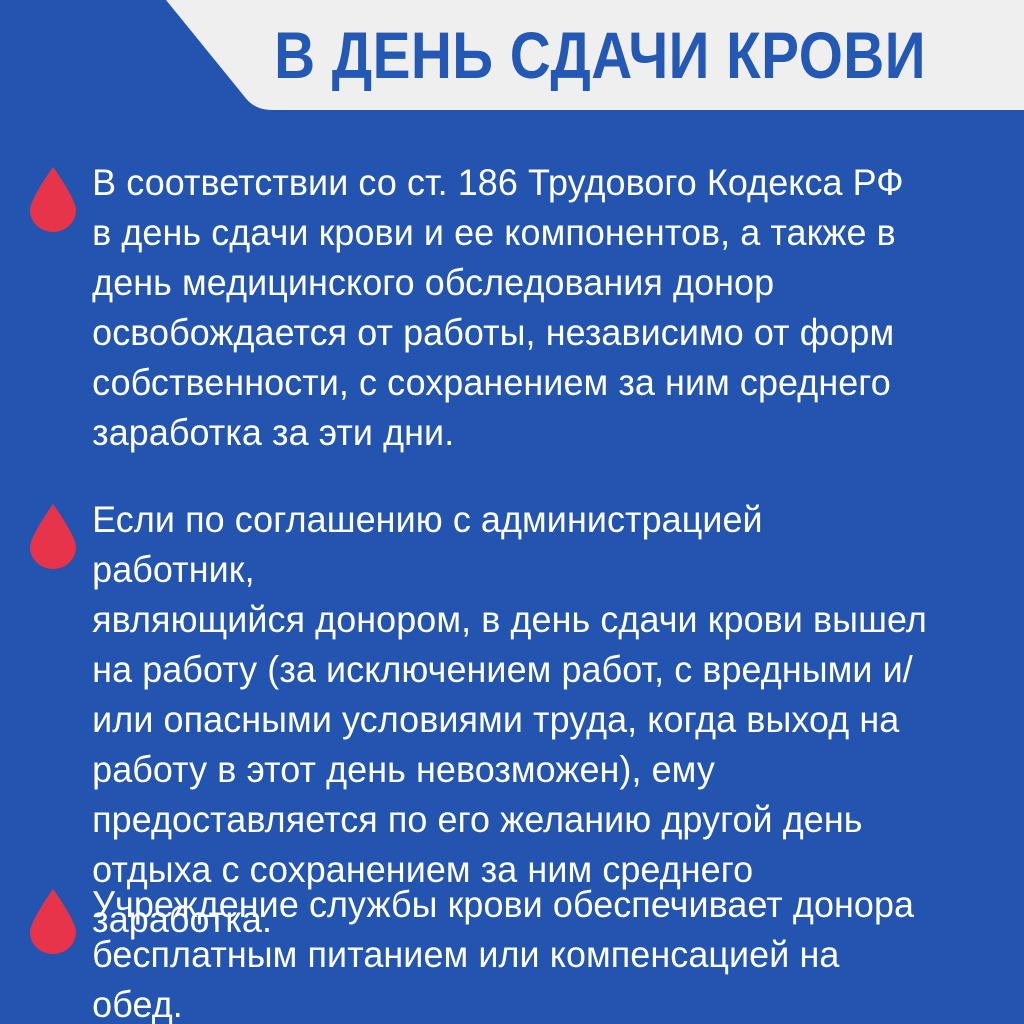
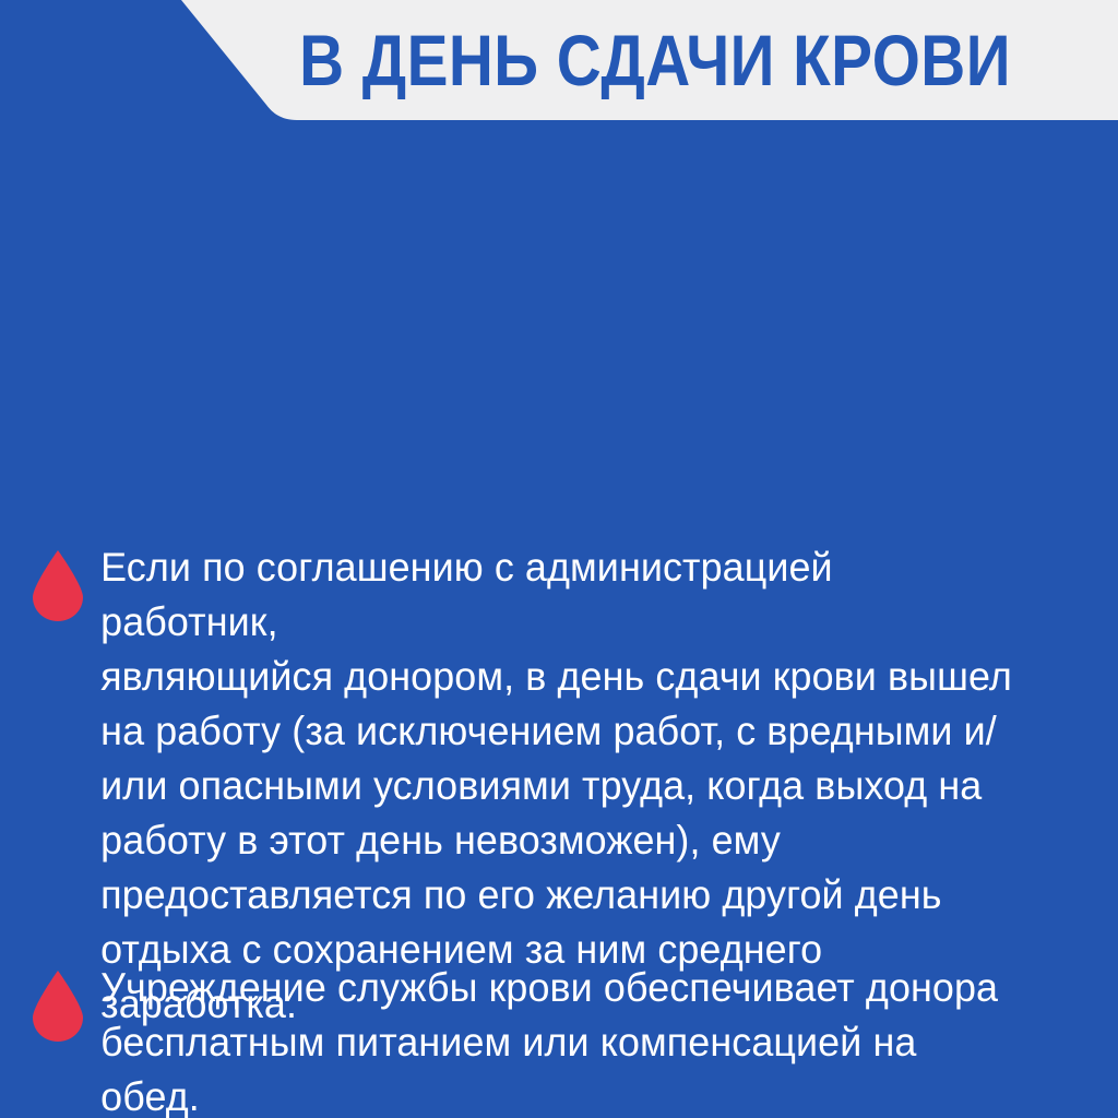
  В ДЕНЬ СДАЧИ КРОВИ
- В соответствии со ст. 186 Трудового Кодекса РФ
- в день сдачи крови и ее компонентов, а также в
- день медицинского обследования донор
- освобождается от работы, независимо от форм
- собственности, с сохранением за ним среднего
- заработка за эти дни.
  Если по соглашению с администрацией работник,
  являющийся донором, в день сдачи крови вышел
  на работу (за исключением работ, с вредными и/
  или опасными условиями труда, когда выход на
  работу в этот день невозможен), ему
  предоставляется по его желанию другой день
  отдыха с сохранением за ним среднего заработка.
  Учреждение службы крови обеспечивает донора
  бесплатным питанием или компенсацией на обед.
